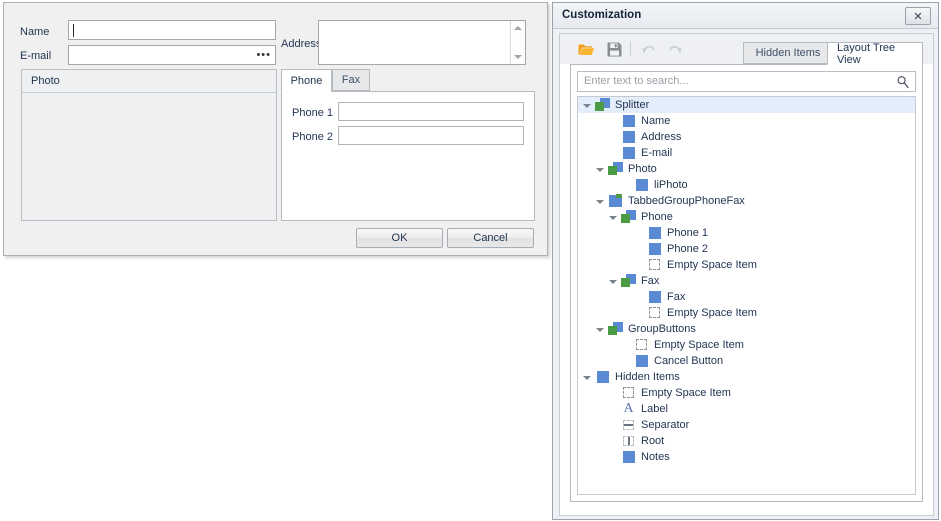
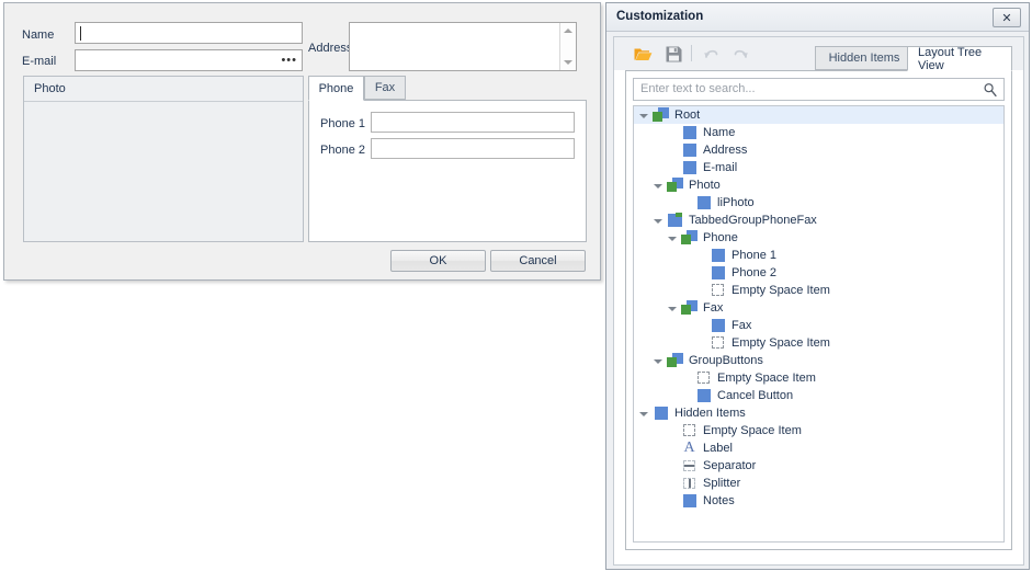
  Name
  E-mail
  •••
  Addres
  Photo
  Phone
  Fax
  Phone 1
  Phone 2
  OK
  Cancel
  Customization
  ✕
  Hidden Items
  Layout Tree View
  Enter text to search...
- Splitter
+ Root
  Name
  Address
  E-mail
  Photo
  liPhoto
  TabbedGroupPhoneFax
  Phone
  Phone 1
  Phone 2
  Empty Space Item
  Fax
  Fax
  Empty Space Item
  GroupButtons
  Empty Space Item
  Cancel Button
  Hidden Items
  Empty Space Item
  A
  Label
  Separator
- Root
+ Splitter
  Notes
